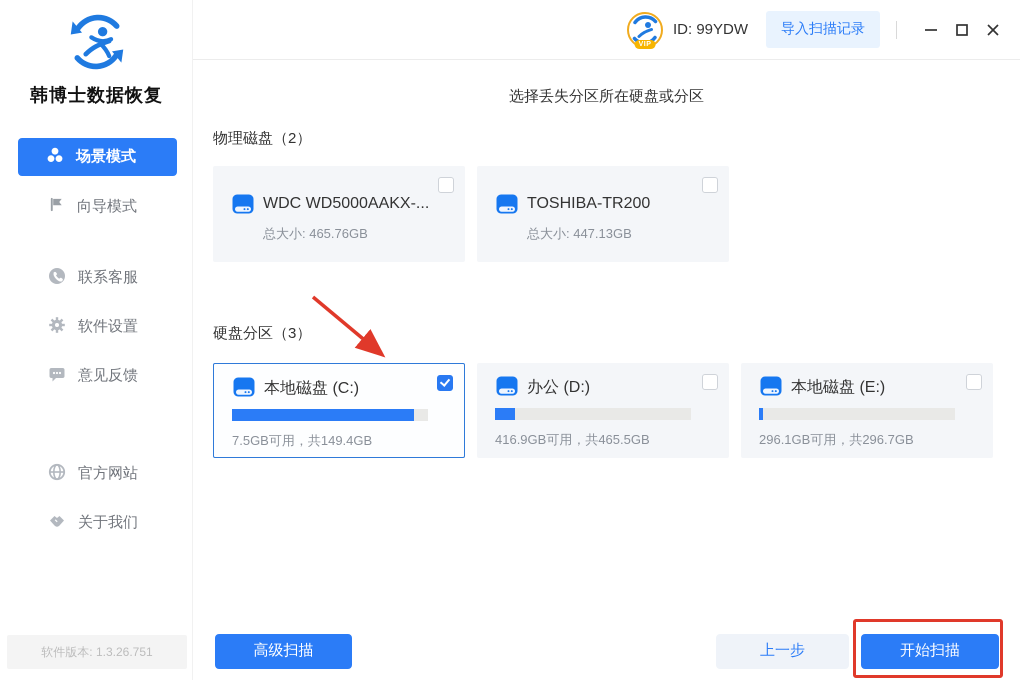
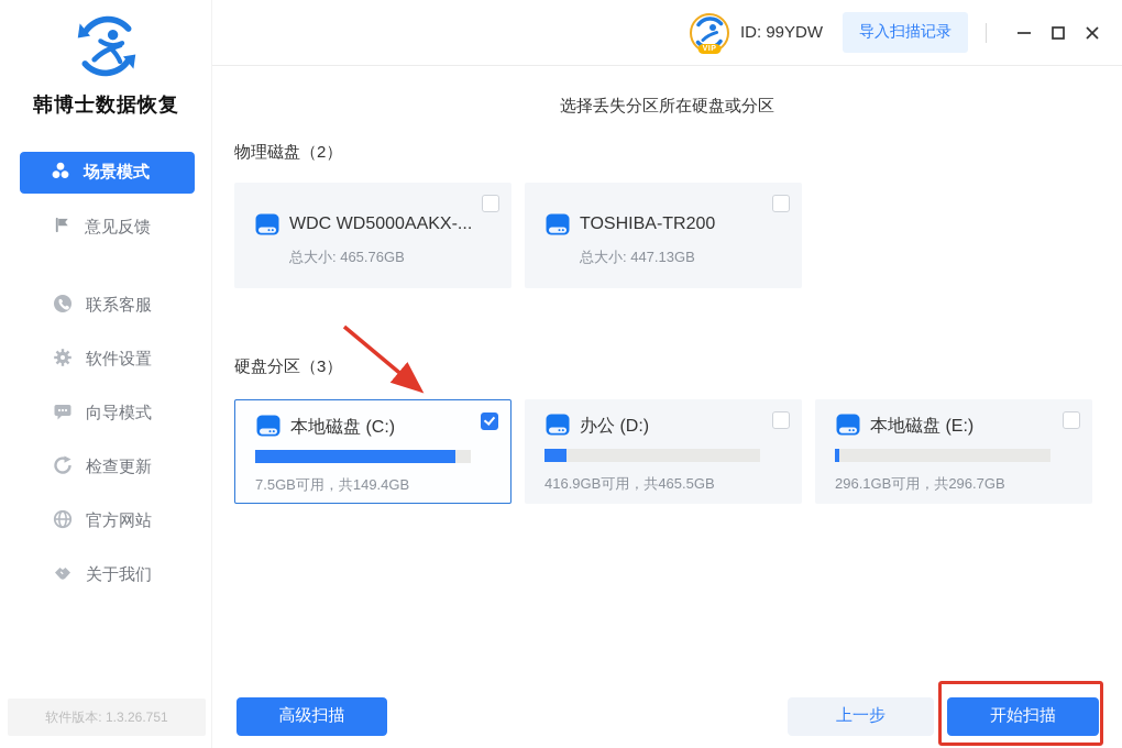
  韩博士数据恢复
  场景模式
- 向导模式
+ 意见反馈
  联系客服
  软件设置
- 意见反馈
+ 向导模式
+ 检查更新
  官方网站
  关于我们
  软件版本: 1.3.26.751
  ID: 99YDW
  导入扫描记录
  选择丢失分区所在硬盘或分区
  物理磁盘（2）
  WDC WD5000AAKX-...
  总大小: 465.76GB
  TOSHIBA-TR200
  总大小: 447.13GB
  硬盘分区（3）
  本地磁盘 (C:)
  7.5GB可用，共149.4GB
  办公 (D:)
  416.9GB可用，共465.5GB
  本地磁盘 (E:)
  296.1GB可用，共296.7GB
  高级扫描
  上一步
  开始扫描
